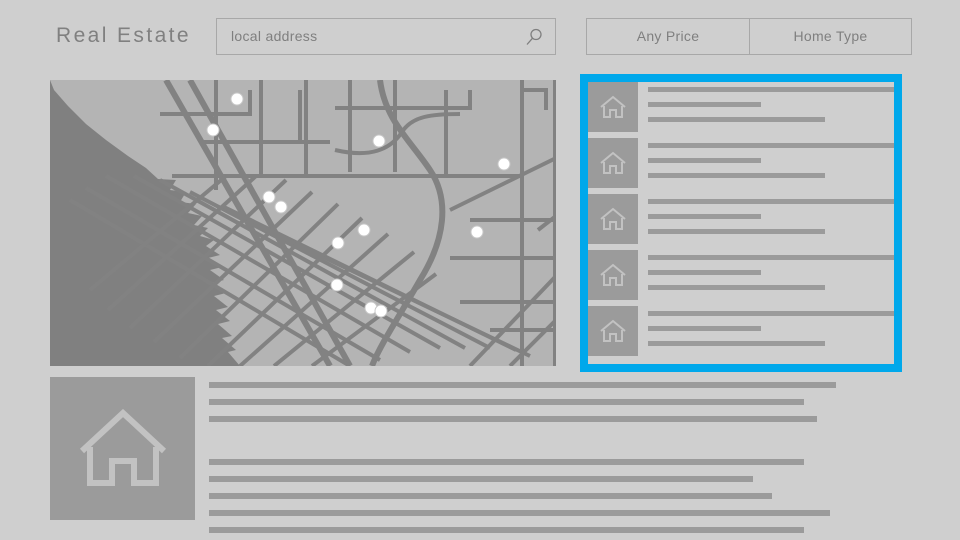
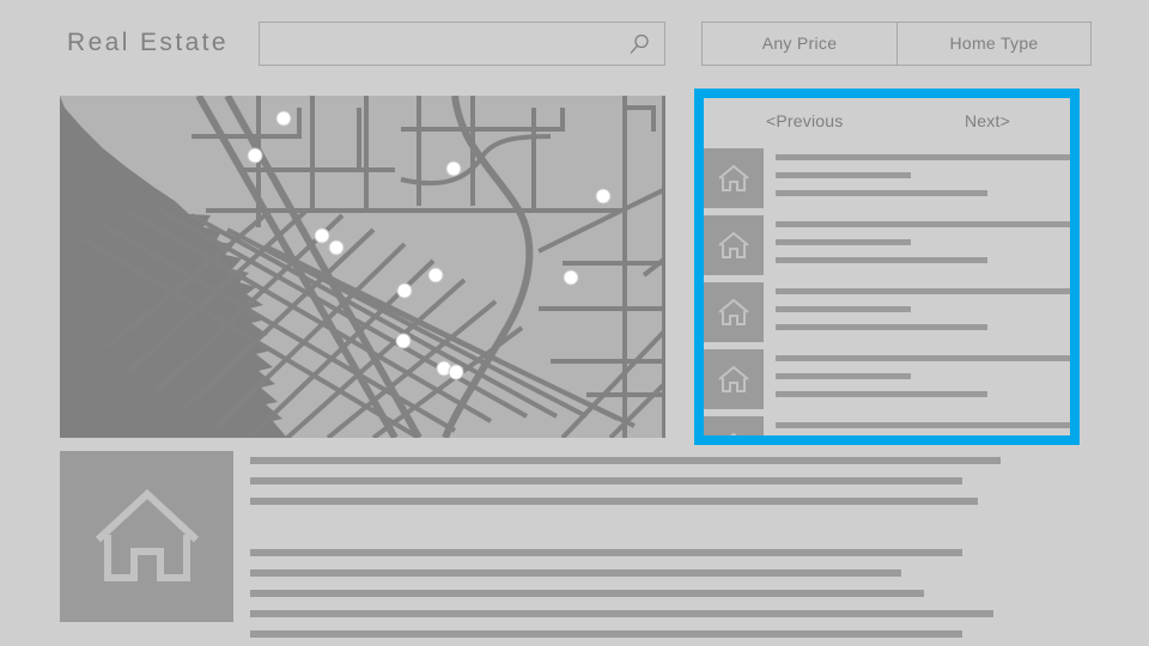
  Real Estate
- local address
  Any Price
  Home Type
+ <Previous
+ Next>
